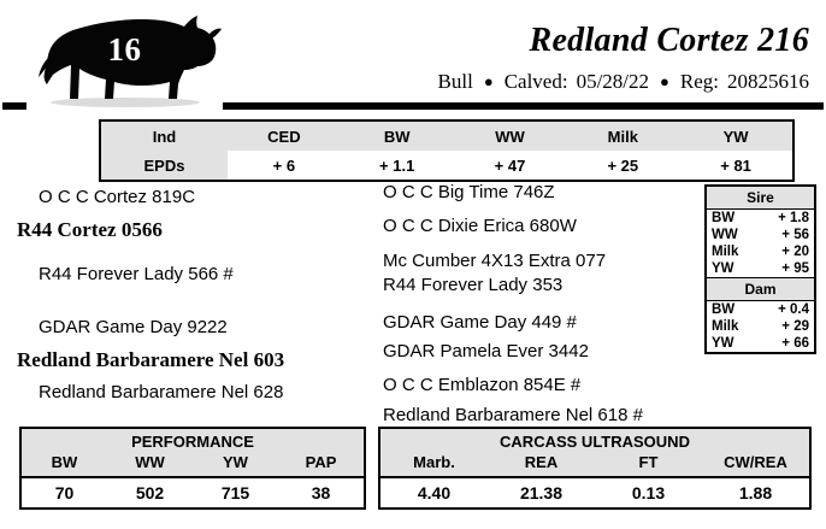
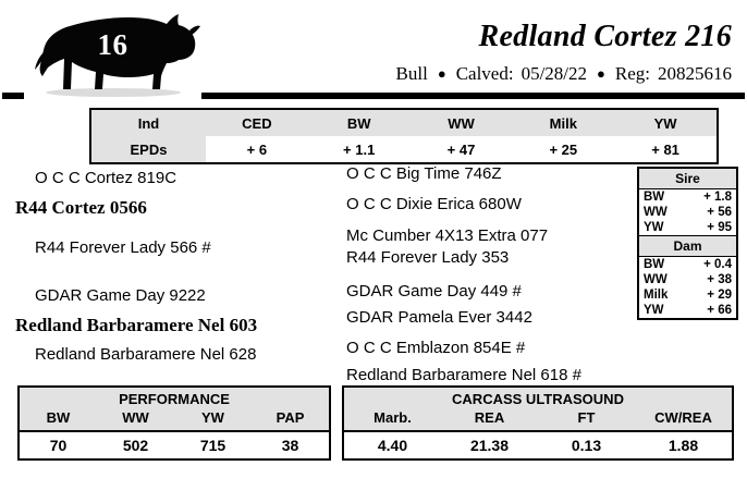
  16
  Redland Cortez 216
  Bull
  ●
  Calved:
  05/28/22
  ●
  Reg:
  20825616
  Ind	CED	BW	WW	Milk	YW
  EPDs	+ 6	+ 1.1	+ 47	+ 25	+ 81
  O C C Cortez 819C
  R44 Cortez 0566
  R44 Forever Lady 566 #
  GDAR Game Day 9222
  Redland Barbaramere Nel 603
  Redland Barbaramere Nel 628
  O C C Big Time 746Z
  O C C Dixie Erica 680W
  Mc Cumber 4X13 Extra 077
  R44 Forever Lady 353
  GDAR Game Day 449 #
  GDAR Pamela Ever 3442
  O C C Emblazon 854E #
  Redland Barbaramere Nel 618 #
  Sire
  BW	+ 1.8
  WW	+ 56
- Milk	+ 20
  YW	+ 95
  Dam
  BW	+ 0.4
+ WW	+ 38
  Milk	+ 29
  YW	+ 66
  PERFORMANCE
  BW	WW	YW	PAP
  70	502	715	38
  CARCASS ULTRASOUND
  Marb.	REA	FT	CW/REA
  4.40	21.38	0.13	1.88
